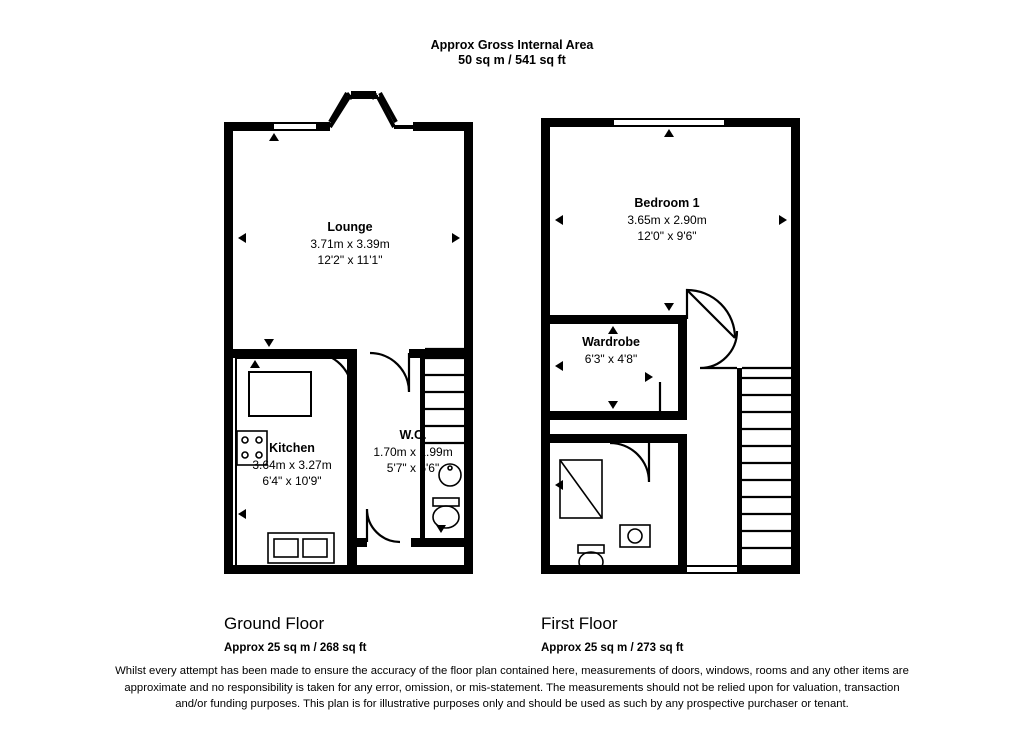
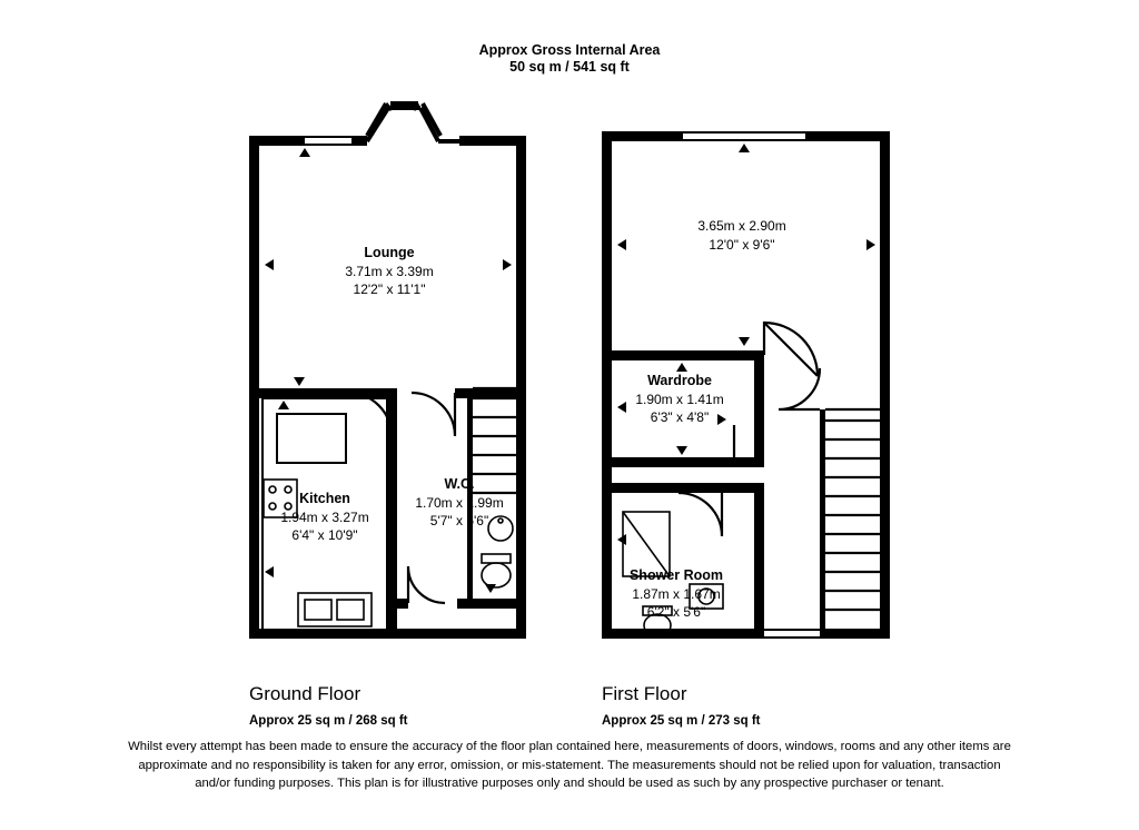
  Approx Gross Internal Area
  50 sq m / 541 sq ft
  Lounge
  3.71m x 3.39m
  12'2" x 11'1"
  Kitchen
- 3.64m x 3.27m
+ 1.94m x 3.27m
  6'4" x 10'9"
  W.C.
  1.70m x 1.99m
  5'7" x 6'6"
- Bedroom 1
  3.65m x 2.90m
  12'0" x 9'6"
  Wardrobe
+ 1.90m x 1.41m
  6'3" x 4'8"
+ Shower Room
+ 1.87m x 1.67m
+ 6'2" x 5'6"
  Ground Floor
  Approx 25 sq m / 268 sq ft
  First Floor
  Approx 25 sq m / 273 sq ft
  Whilst every attempt has been made to ensure the accuracy of the floor plan contained here, measurements of doors, windows, rooms and any other items are approximate and no responsibility is taken for any error, omission, or mis-statement. The measurements should not be relied upon for valuation, transaction and/or funding purposes. This plan is for illustrative purposes only and should be used as such by any prospective purchaser or tenant.
